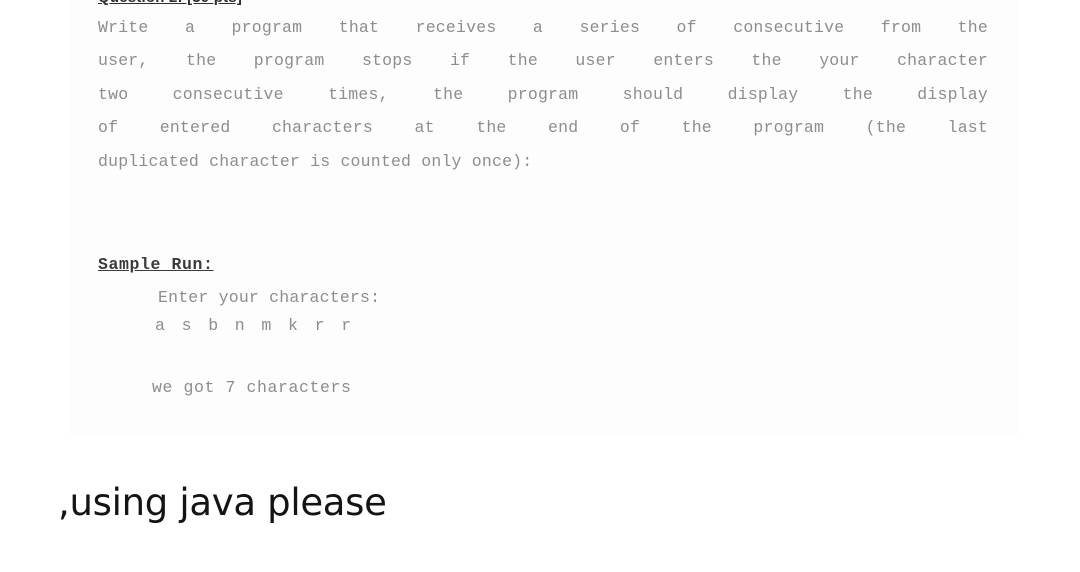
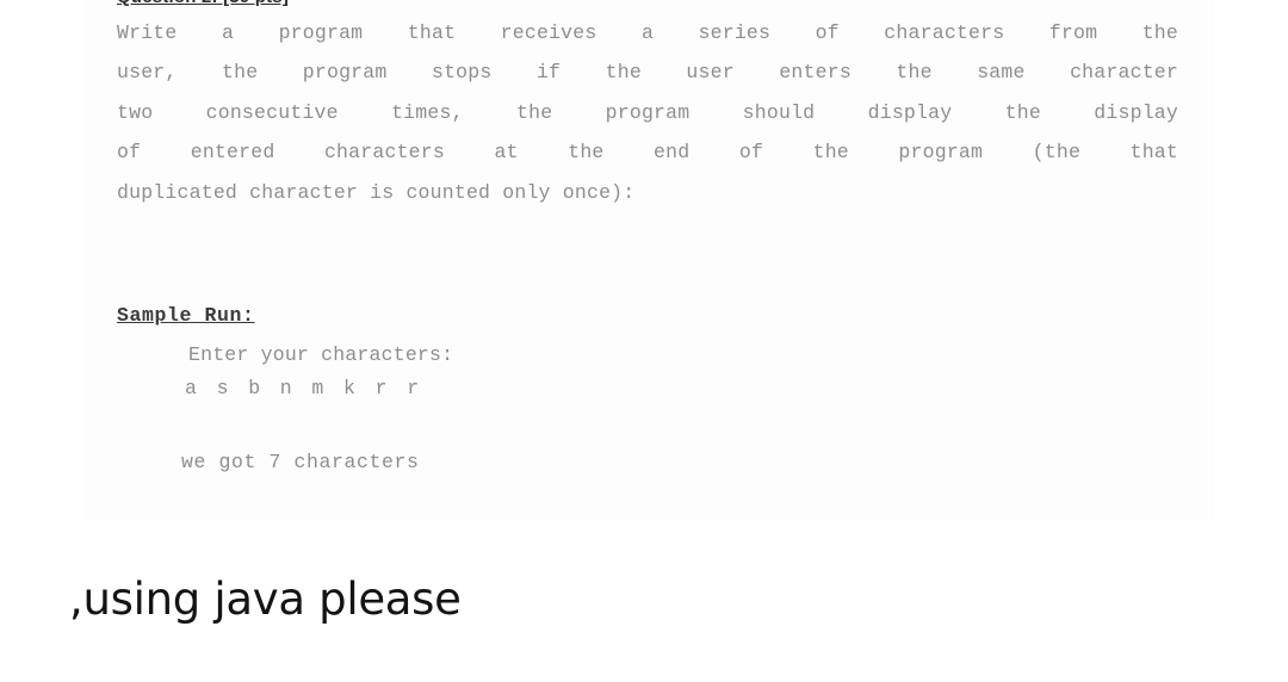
- Write a program that receives a series of consecutive from the
+ Write a program that receives a series of characters from the
- user, the program stops if the user enters the your character
+ user, the program stops if the user enters the same character
  two consecutive times, the program should display the display
- of entered characters at the end of the program (the last
+ of entered characters at the end of the program (the that
  duplicated character is counted only once):
  Sample Run:
  Enter your characters:
  a s b n m k r r
  we got 7 characters
  ,using java please
